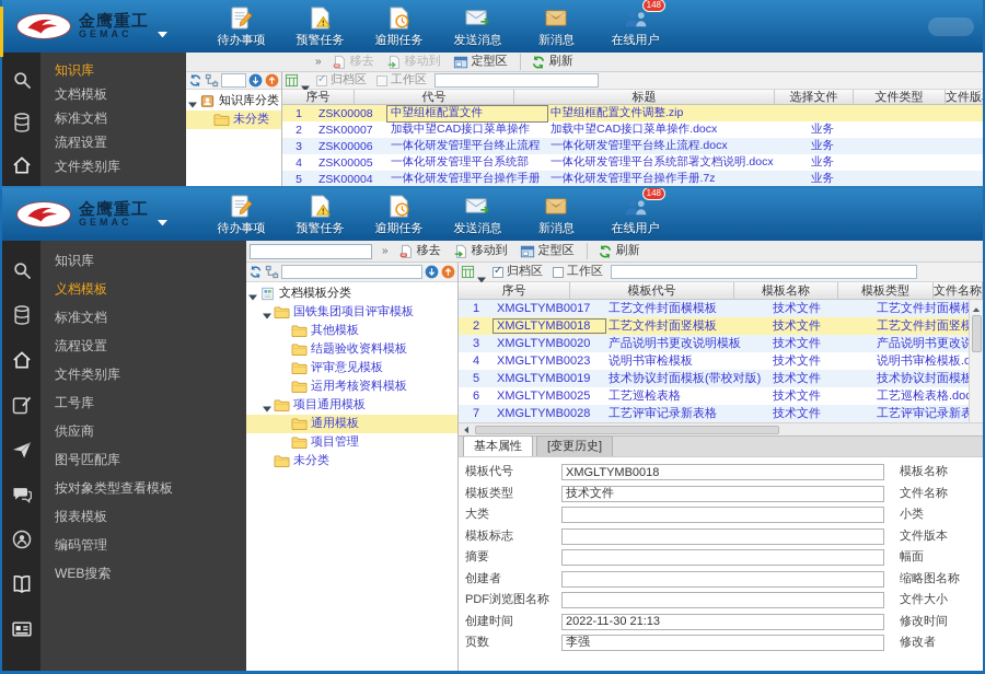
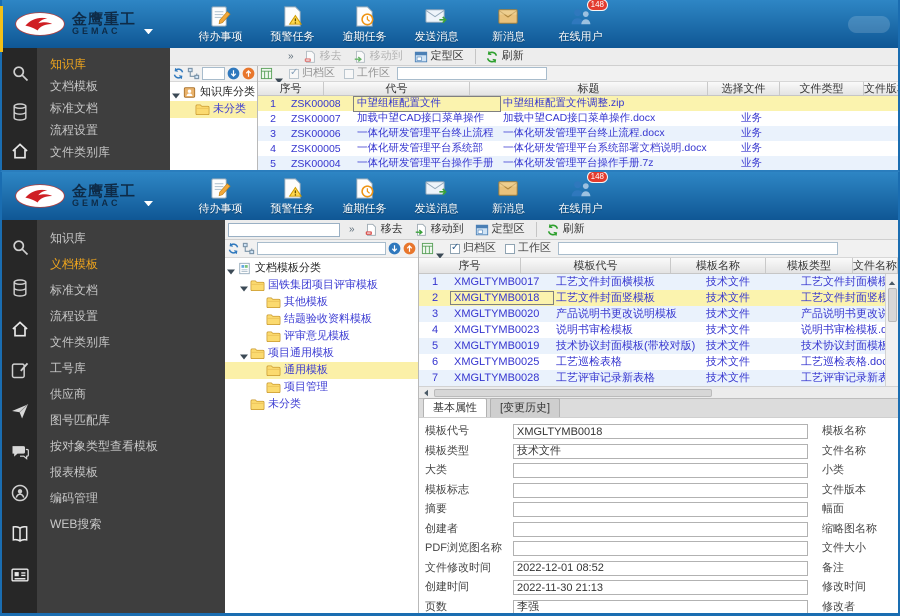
  金鹰重工
  GEMAC
  待办事项
  预警任务
  逾期任务
  发送消息
  新消息
  148
  在线用户
  知识库
  文档模板
  标准文档
  流程设置
  文件类别库
  »
  移去
  移动到
  定型区
  刷新
  知识库分类
  未分类
  归档区
  工作区
  序号
  代号
  标题
  选择文件
  文件类型
  文件版
  1
  ZSK00008
  中望组框配置文件
  中望组框配置文件调整.zip
  2
  ZSK00007
  加载中望CAD接口菜单操作
  加载中望CAD接口菜单操作.docx
  业务
  3
  ZSK00006
  一体化研发管理平台终止流程
  一体化研发管理平台终止流程.docx
  业务
  4
  ZSK00005
  一体化研发管理平台系统部
  一体化研发管理平台系统部署文档说明.docx
  业务
  5
  ZSK00004
  一体化研发管理平台操作手册
  一体化研发管理平台操作手册.7z
  业务
  金鹰重工
  GEMAC
  待办事项
  预警任务
  逾期任务
  发送消息
  新消息
  148
  在线用户
  知识库
  义档模板
  标准文档
  流程设置
  文件类别库
  工号库
  供应商
  图号匹配库
  按对象类型查看模板
  报表模板
  编码管理
  WEB搜索
  »
  移去
  移动到
  定型区
  刷新
  文档模板分类
  国铁集团项目评审模板
  其他模板
  结题验收资料模板
  评审意见模板
- 运用考核资料模板
  项目通用模板
  通用模板
  项目管理
  未分类
  归档区
  工作区
  序号
  模板代号
  模板名称
  模板类型
  文件名称
  1
  XMGLTYMB0017
  工艺文件封面横模板
  技术文件
  2
  XMGLTYMB0018
  工艺文件封面竖模板
  技术文件
  3
  XMGLTYMB0020
  产品说明书更改说明模板
  技术文件
  4
  XMGLTYMB0023
  说明书审检模板
  技术文件
  说明书审检模板.
  5
  XMGLTYMB0019
  技术协议封面模板(带校对版)
  技术文件
  6
  XMGLTYMB0025
  工艺巡检表格
  技术文件
  工艺巡检表格.do
  7
  XMGLTYMB0028
  工艺评审记录新表格
  技术文件
  基本属性
  [变更历史]
  模板代号
  XMGLTYMB0018
  模板名称
  模板类型
  技术文件
  文件名称
  大类
  小类
  模板标志
  文件版本
  摘要
  幅面
  创建者
  缩略图名称
  PDF浏览图名称
  文件大小
+ 文件修改时间
+ 2022-12-01 08:52
+ 备注
  创建时间
  2022-11-30 21:13
  修改时间
  页数
  李强
  修改者
